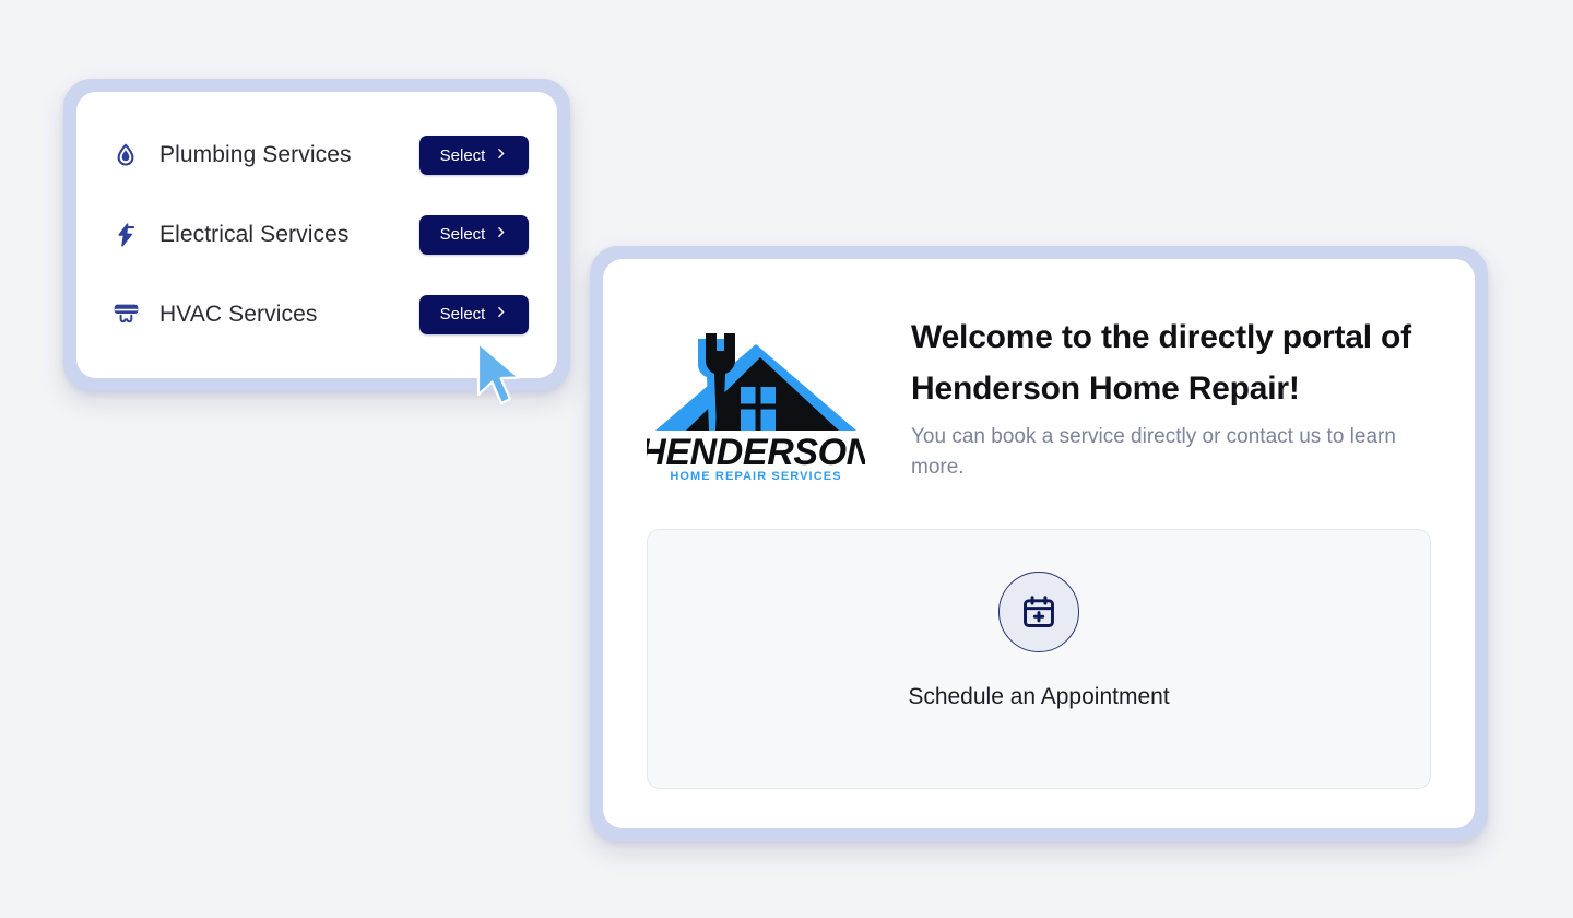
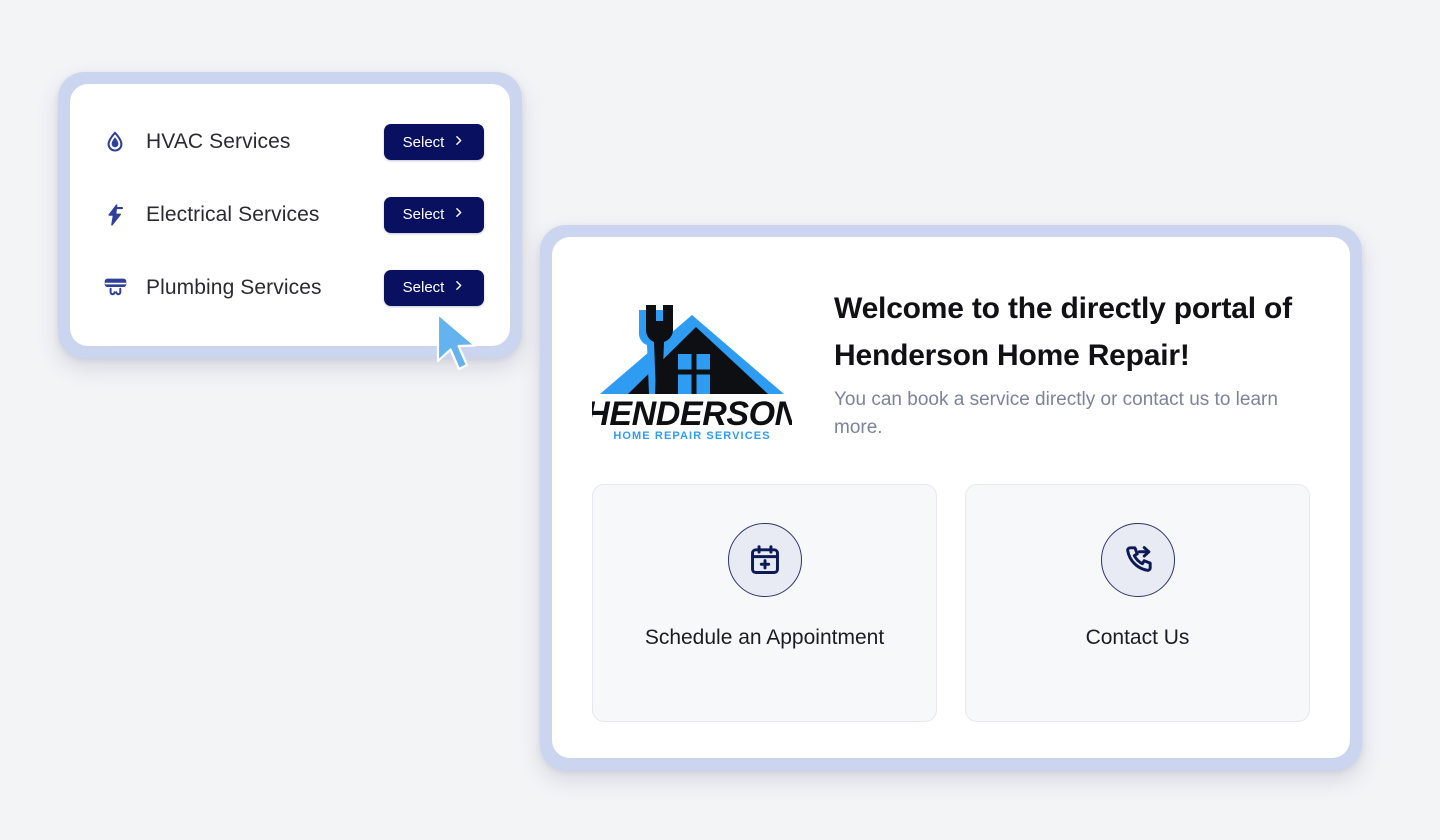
- Plumbing Services
+ HVAC Services
  Select
  Electrical Services
  Select
- HVAC Services
+ Plumbing Services
  Select
  HENDERSON
  HOME REPAIR SERVICES
  Welcome to the directly portal of Henderson Home Repair!
  You can book a service directly or contact us to learn more.
  Schedule an Appointment
+ Contact Us
